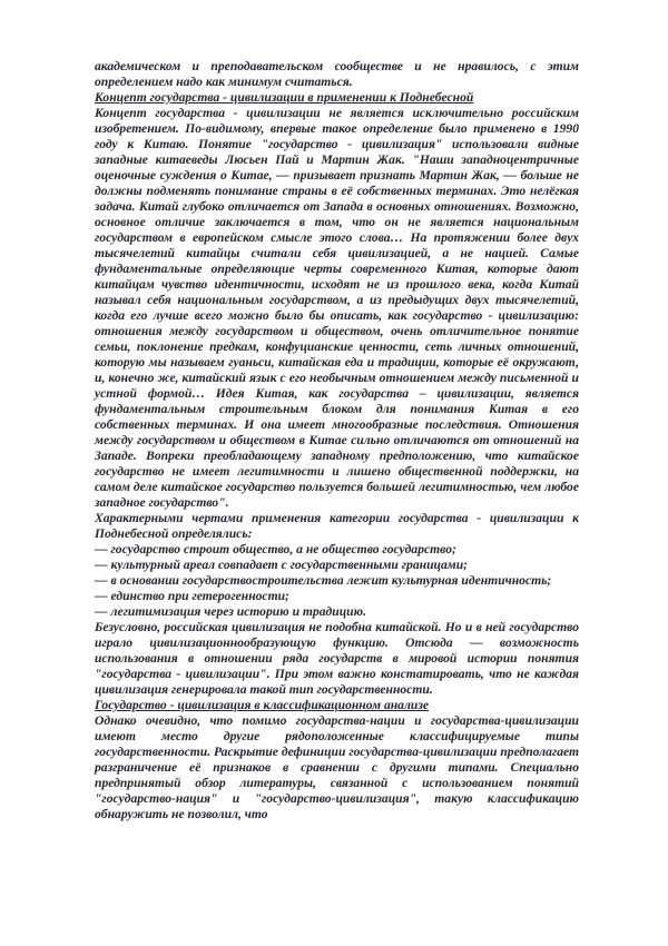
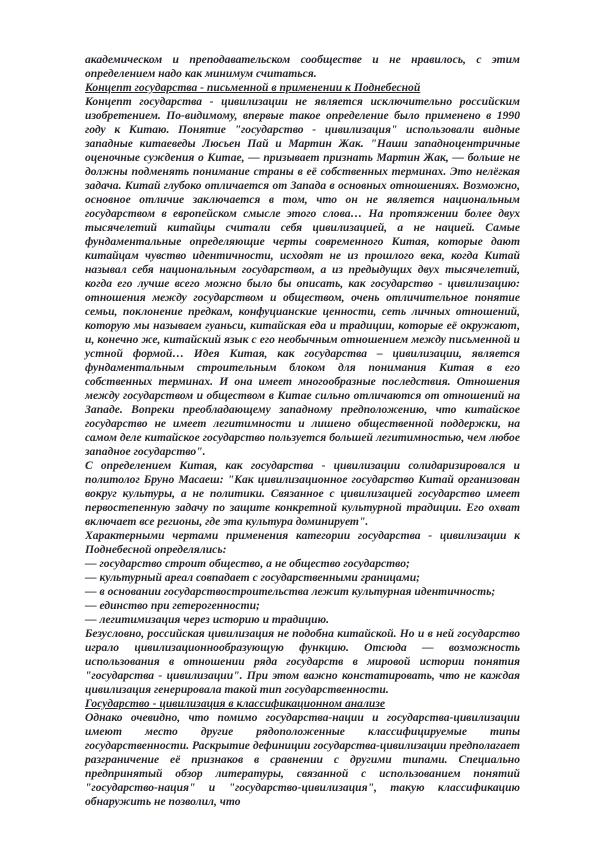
  академическом и преподавательском сообществе и не нравилось, с этим определением надо как минимум считаться.
- Концепт государства - цивилизации в применении к Поднебесной
+ Концепт государства - письменной в применении к Поднебесной
  Концепт государства - цивилизации не является исключительно российским изобретением. По-видимому, впервые такое определение было применено в 1990 году к Китаю. Понятие "государство - цивилизация" использовали видные западные китаеведы Люсьен Пай и Мартин Жак. "Наши западноцентричные оценочные суждения о Китае, — призывает признать Мартин Жак, — больше не должны подменять понимание страны в её собственных терминах. Это нелёгкая задача. Китай глубоко отличается от Запада в основных отношениях. Возможно, основное отличие заключается в том, что он не является национальным государством в европейском смысле этого слова… На протяжении более двух тысячелетий китайцы считали себя цивилизацией, а не нацией. Самые фундаментальные определяющие черты современного Китая, которые дают китайцам чувство идентичности, исходят не из прошлого века, когда Китай называл себя национальным государством, а из предыдущих двух тысячелетий, когда его лучше всего можно было бы описать, как государство - цивилизацию: отношения между государством и обществом, очень отличительное понятие семьи, поклонение предкам, конфуцианские ценности, сеть личных отношений, которую мы называем гуаньси, китайская еда и традиции, которые её окружают, и, конечно же, китайский язык с его необычным отношением между письменной и устной формой… Идея Китая, как государства – цивилизации, является фундаментальным строительным блоком для понимания Китая в его собственных терминах. И она имеет многообразные последствия. Отношения между государством и обществом в Китае сильно отличаются от отношений на Западе. Вопреки преобладающему западному предположению, что китайское государство не имеет легитимности и лишено общественной поддержки, на самом деле китайское государство пользуется большей легитимностью, чем любое западное государство".
+ С определением Китая, как государства - цивилизации солидаризировался и политолог Бруно Масаеш: "Как цивилизационное государство Китай организован вокруг культуры, а не политики. Связанное с цивилизацией государство имеет первостепенную задачу по защите конкретной культурной традиции. Его охват включает все регионы, где эта культура доминирует".
  Характерными чертами применения категории государства - цивилизации к Поднебесной определялись:
  — государство строит общество, а не общество государство;
  — культурный ареал совпадает с государственными границами;
  — в основании государствостроительства лежит культурная идентичность;
  — единство при гетерогенности;
  — легитимизация через историю и традицию.
  Безусловно, российская цивилизация не подобна китайской. Но и в ней государство играло цивилизационнообразующую функцию. Отсюда — возможность использования в отношении ряда государств в мировой истории понятия "государства - цивилизации". При этом важно констатировать, что не каждая цивилизация генерировала такой тип государственности.
  Государство - цивилизация в классификационном анализе
  Однако очевидно, что помимо государства-нации и государства-цивилизации имеют место другие рядоположенные классифицируемые типы государственности. Раскрытие дефиниции государства-цивилизации предполагает разграничение её признаков в сравнении с другими типами. Специально предпринятый обзор литературы, связанной с использованием понятий "государство-нация" и "государство-цивилизация", такую классификацию обнаружить не позволил, что
